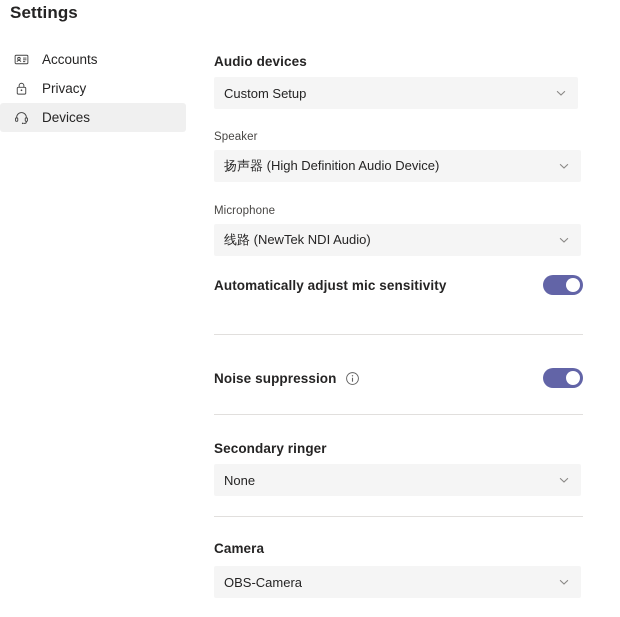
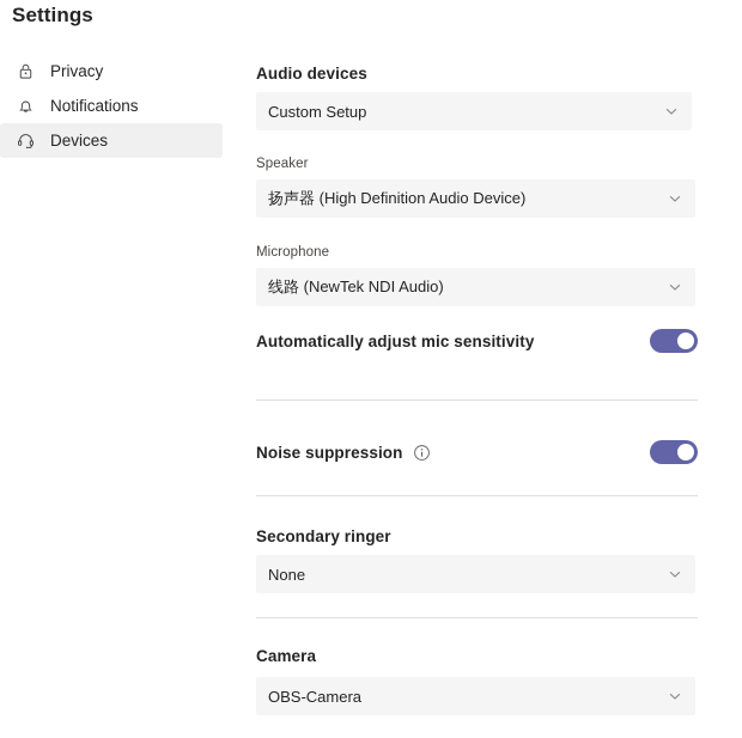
  Settings
- Accounts
  Privacy
+ Notifications
  Devices
  Audio devices
  Custom Setup
  Speaker
  扬声器 (High Definition Audio Device)
  Microphone
  线路 (NewTek NDI Audio)
  Automatically adjust mic sensitivity
  Noise suppression
  Secondary ringer
  None
  Camera
  OBS-Camera
